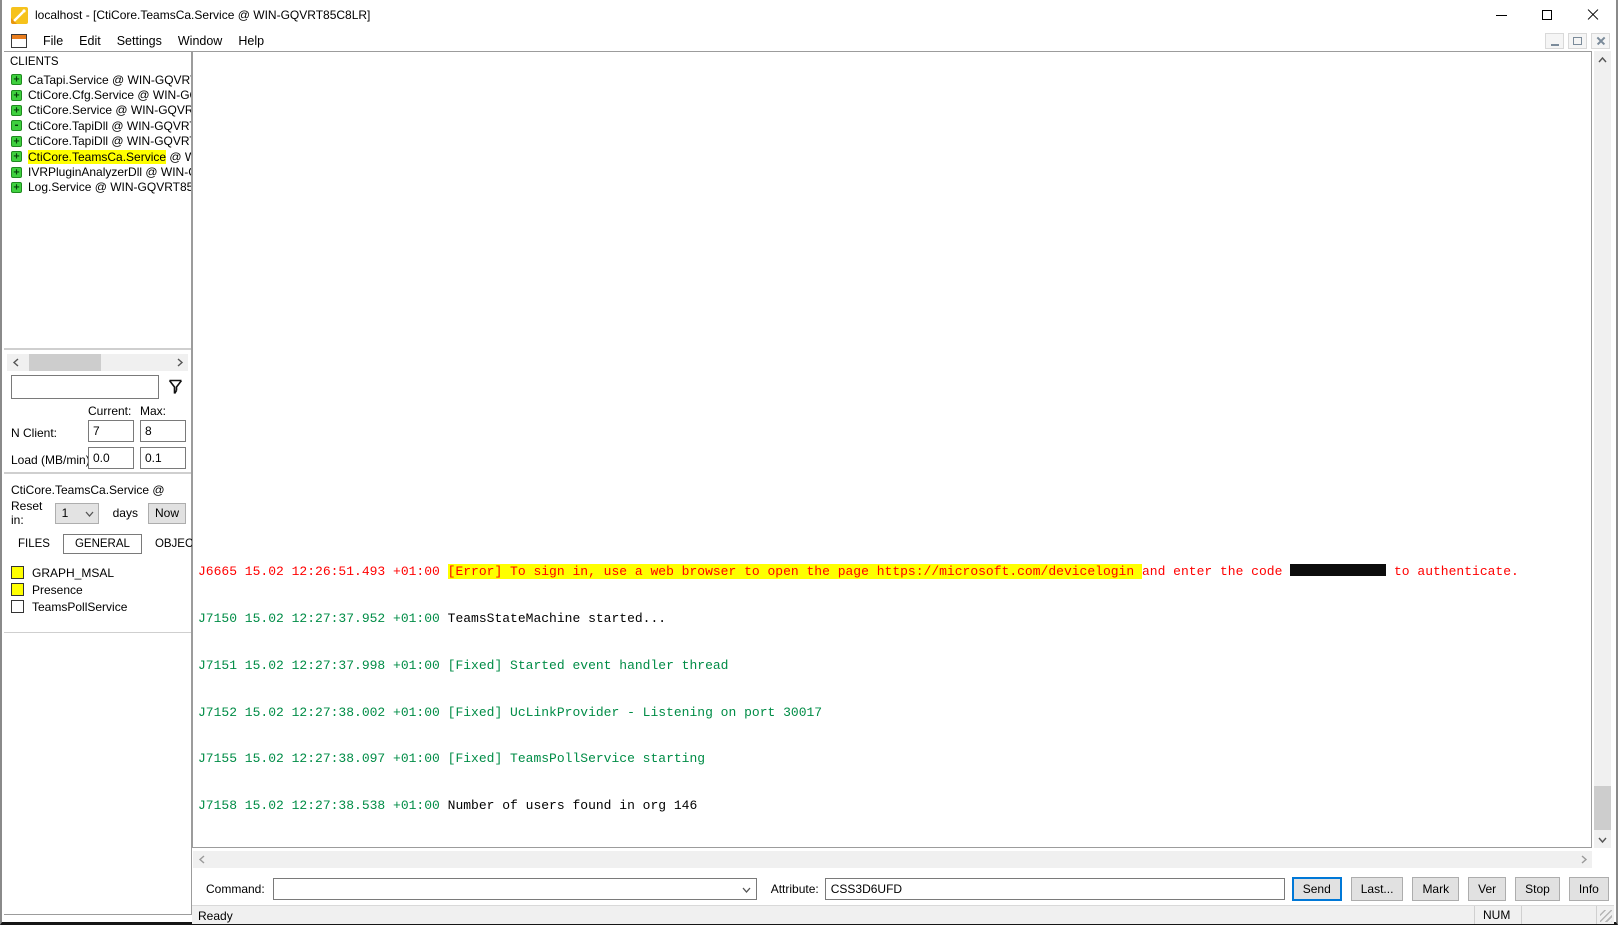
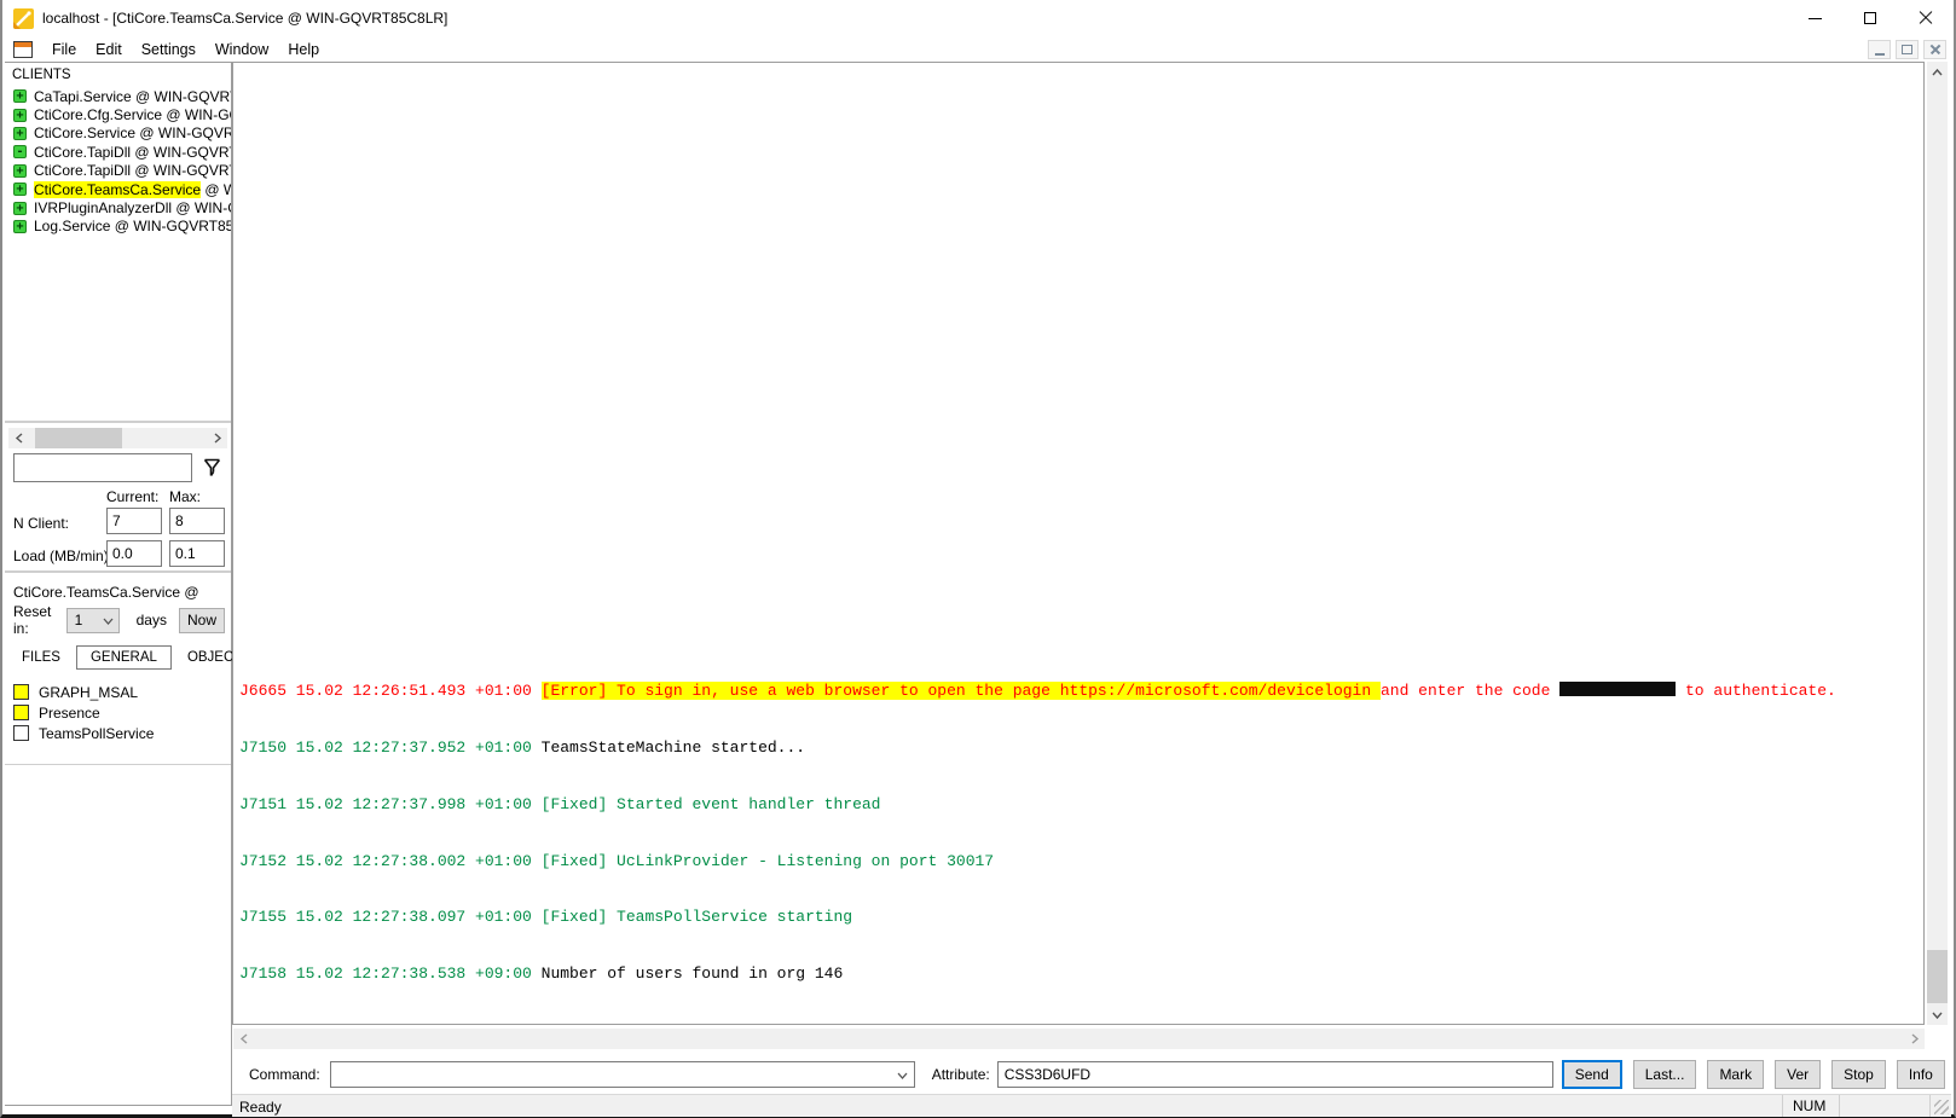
  localhost - [CtiCore.TeamsCa.Service @ WIN-GQVRT85C8LR]
  File
  Edit
  Settings
  Window
  Help
  CLIENTS
  CaTapi.Service @ WIN-GQVR
  CtiCore.Cfg.Service @ WIN-G
  CtiCore.Service @ WIN-GQVR
  CtiCore.TapiDll @ WIN-GQVR
  CtiCore.TapiDll @ WIN-GQVR
  Log.Service @ WIN-GQVRT85
  Current:
  Max:
  N Client:
  7
  8
  Load (MB/min
  0.0
  0.1
  CtiCore.TeamsCa.Service @
  Reset in:
  1
  days
  Now
  FILES
  GENERAL
  OBJEC
  GRAPH_MSAL
  Presence
  TeamsPollService
  J6665 15.02 12:26:51.493 +01:00 [Error] To sign in, use a web browser to open the page https://microsoft.com/devicelogin and enter the code to authenticate.
  J7150 15.02 12:27:37.952 +01:00 TeamsStateMachine started...
  J7151 15.02 12:27:37.998 +01:00 [Fixed] Started event handler thread
  J7152 15.02 12:27:38.002 +01:00 [Fixed] UcLinkProvider - Listening on port 30017
  J7155 15.02 12:27:38.097 +01:00 [Fixed] TeamsPollService starting
- J7158 15.02 12:27:38.538 +01:00 Number of users found in org 146
+ J7158 15.02 12:27:38.538 +09:00 Number of users found in org 146
  Command:
  Attribute:
  CSS3D6UFD
  Send
  Last...
  Mark
  Ver
  Stop
  Info
  Ready
  NUM
